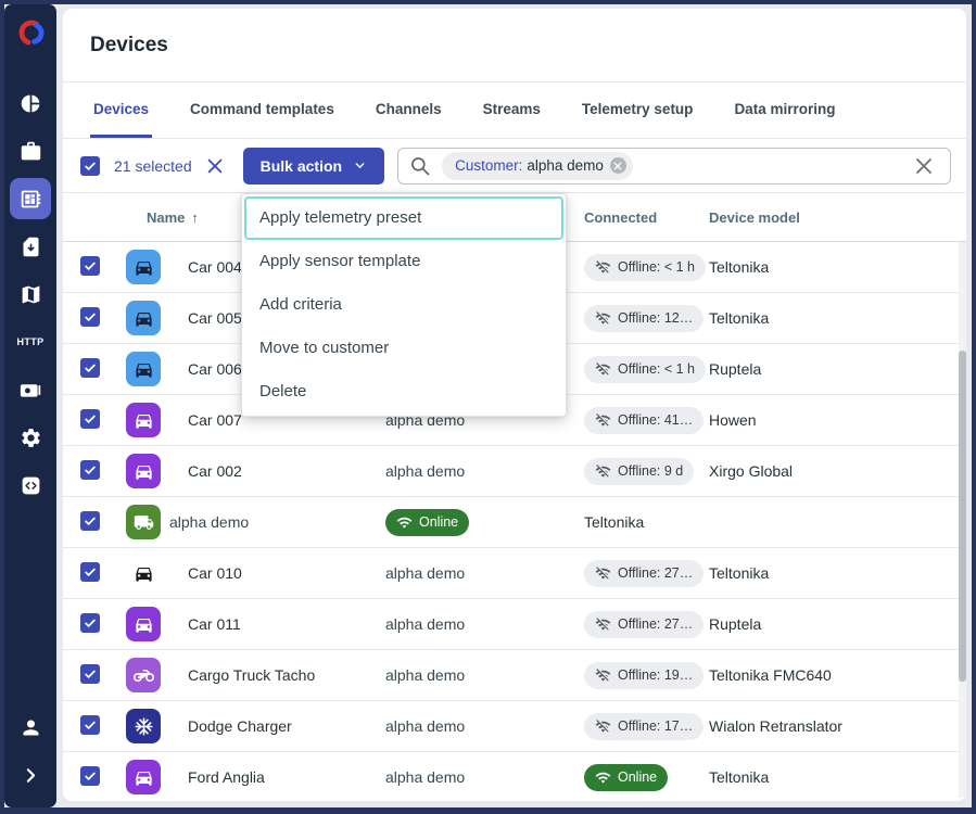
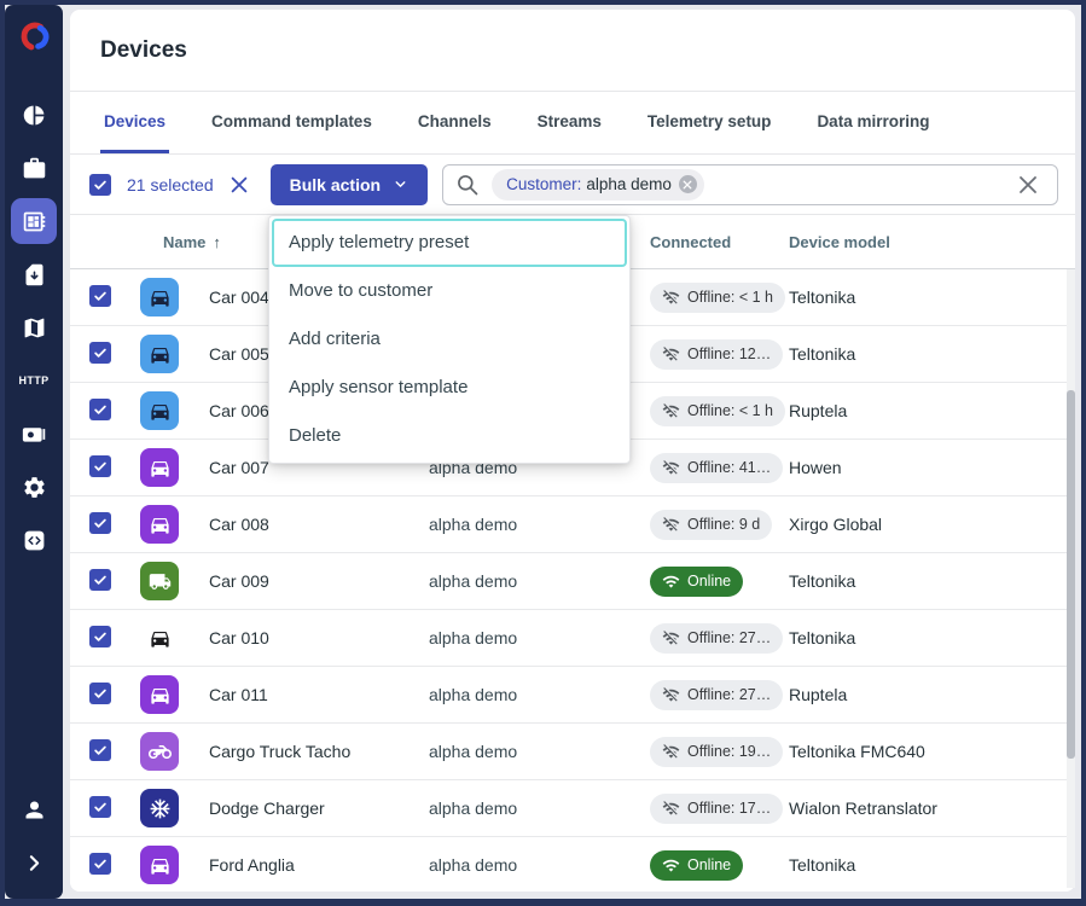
  HTTP
  Devices
  Devices
  Command templates
  Channels
  Streams
  Telemetry setup
  Data mirroring
  21 selected
  Bulk action
  Customer:
  alpha demo
  Name ↑
  Connected
  Device model
  Car 004
  Offline: < 1 h
  Teltonika
  Car 005
  Offline: 12…
  Teltonika
  Car 006
  Offline: < 1 h
  Ruptela
  Car 007
  alpha demo
  Offline: 41…
  Howen
- Car 002
+ Car 008
  alpha demo
  Offline: 9 d
  Xirgo Global
+ Car 009
  alpha demo
  Online
  Teltonika
  Car 010
  alpha demo
  Offline: 27…
  Teltonika
  Car 011
  alpha demo
  Offline: 27…
  Ruptela
  Cargo Truck Tacho
  alpha demo
  Offline: 19…
  Teltonika FMC640
  Dodge Charger
  alpha demo
  Offline: 17…
  Wialon Retranslator
  Ford Anglia
  alpha demo
  Online
  Teltonika
  Apply telemetry preset
- Apply sensor template
+ Move to customer
  Add criteria
- Move to customer
+ Apply sensor template
  Delete
